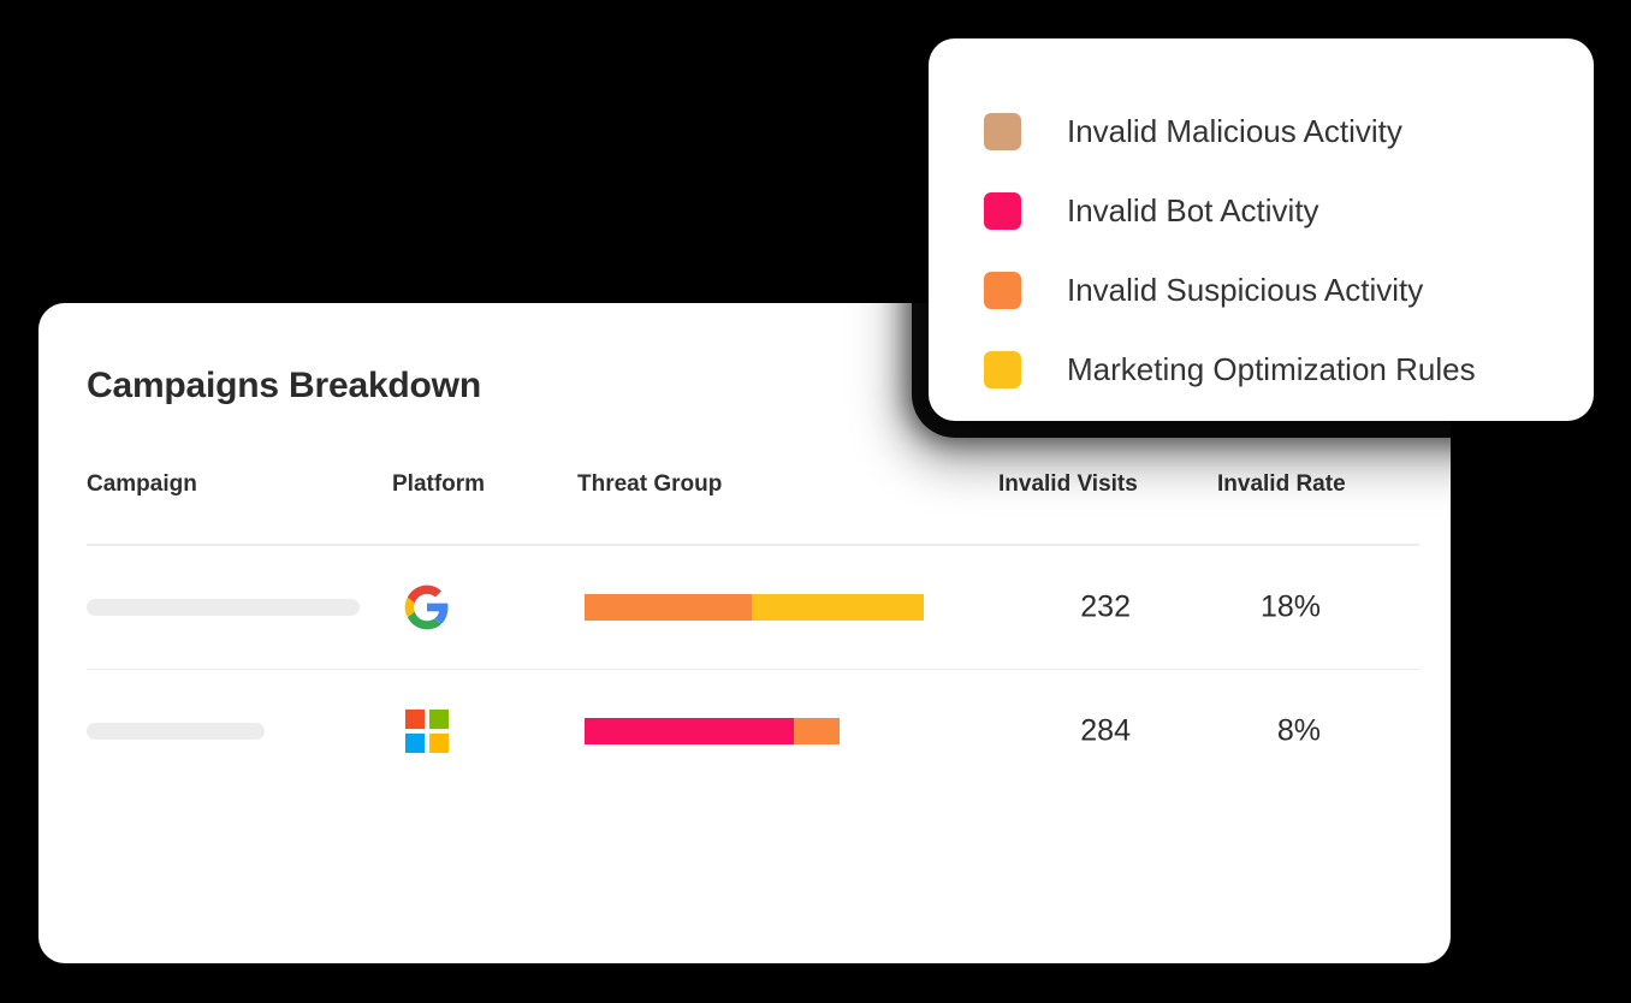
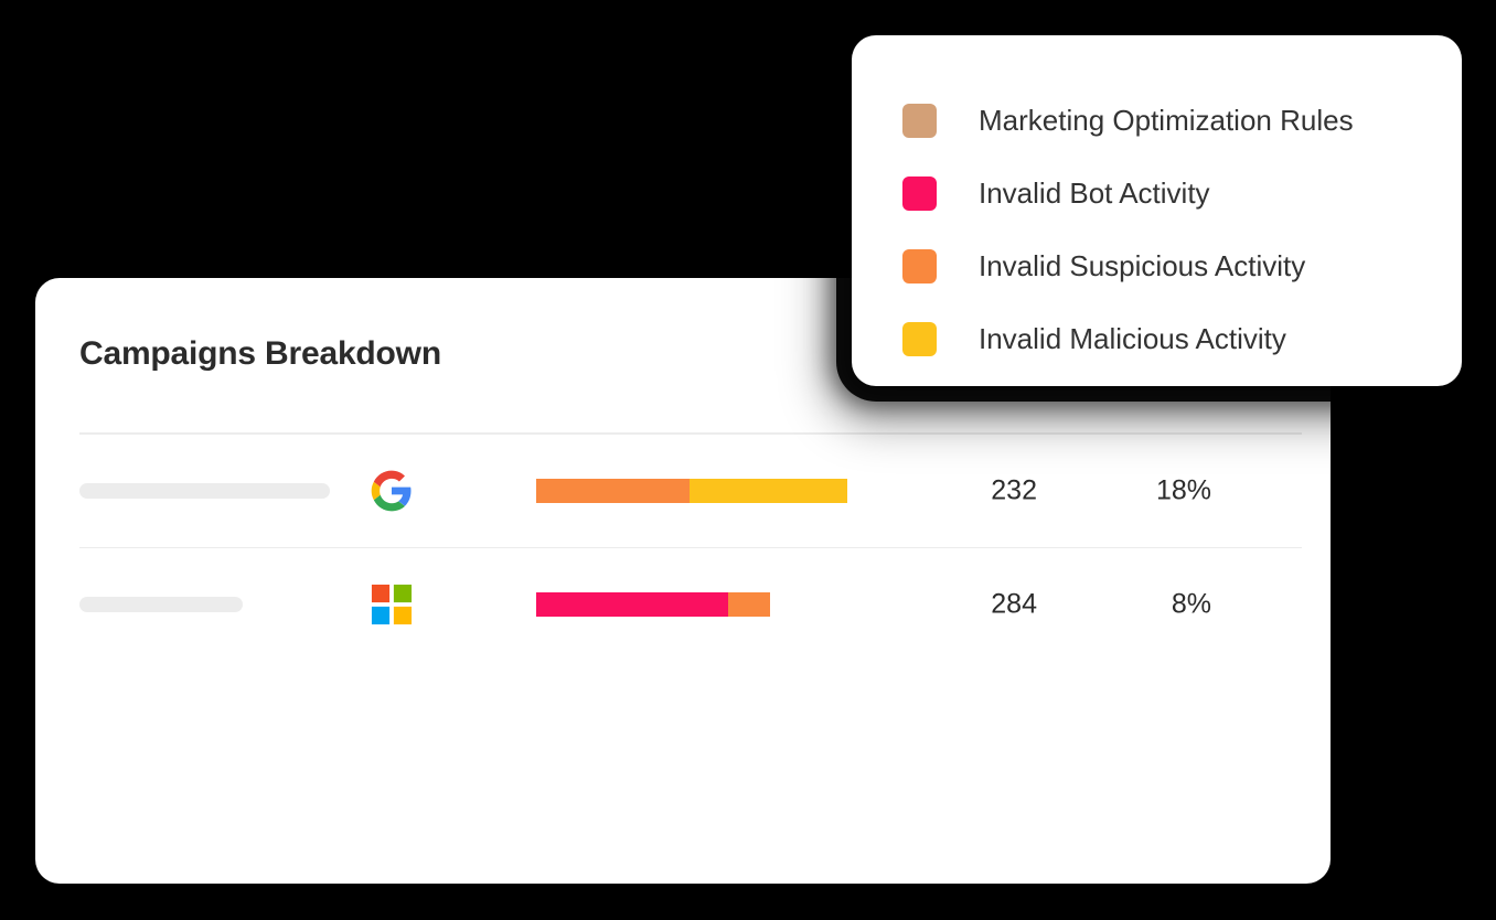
  Campaigns Breakdown
- Campaign
- Platform
- Threat Group
- Invalid Visits
- Invalid Rate
  232
  18%
  284
  8%
- Invalid Malicious Activity
+ Marketing Optimization Rules
  Invalid Bot Activity
  Invalid Suspicious Activity
- Marketing Optimization Rules
+ Invalid Malicious Activity
